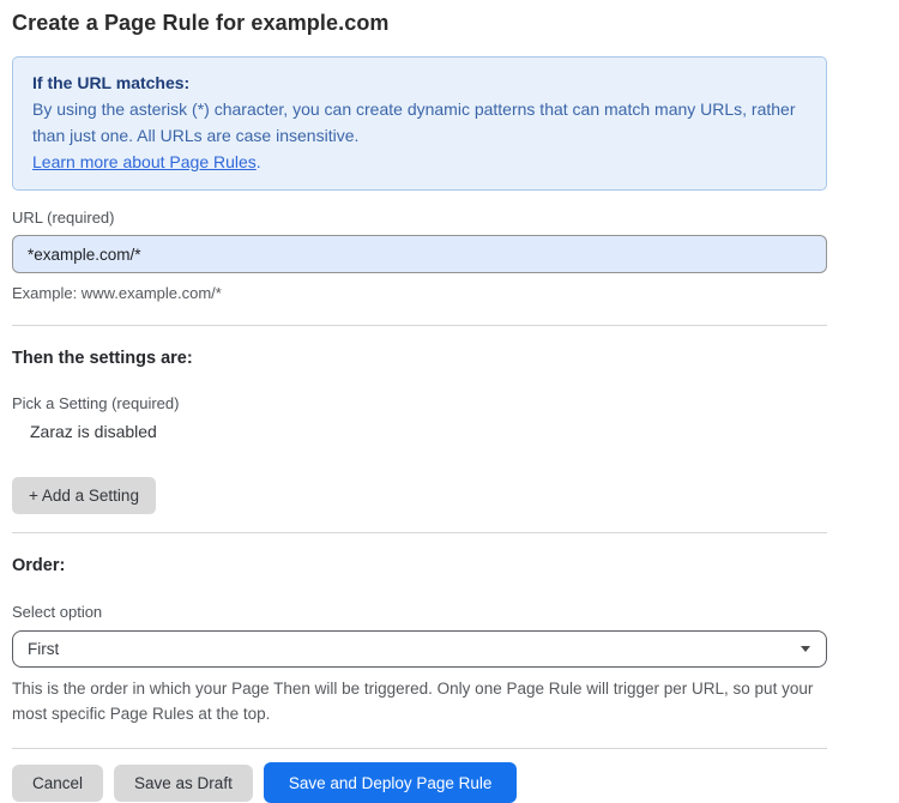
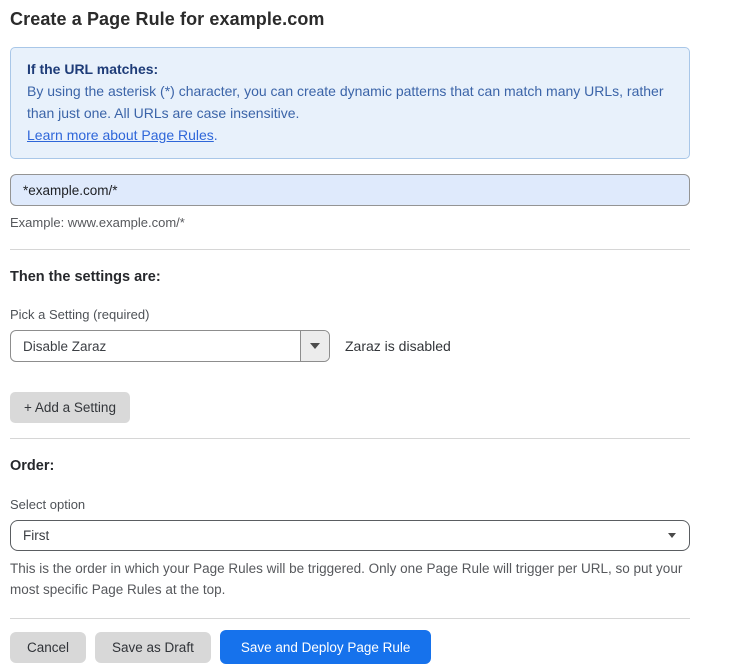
  Create a Page Rule for example.com
  If the URL matches:
  By using the asterisk (*) character, you can create dynamic patterns that can match many URLs, rather than just one. All URLs are case insensitive.
  Learn more about Page Rules.
- URL (required)
  *example.com/*
  Example: www.example.com/*
  Then the settings are:
  Pick a Setting (required)
+ Disable Zaraz
  Zaraz is disabled
  + Add a Setting
  Order:
  Select option
  First
- This is the order in which your Page Then will be triggered. Only one Page Rule will trigger per URL, so put your most specific Page Rules at the top.
+ This is the order in which your Page Rules will be triggered. Only one Page Rule will trigger per URL, so put your most specific Page Rules at the top.
  Cancel
  Save as Draft
  Save and Deploy Page Rule
